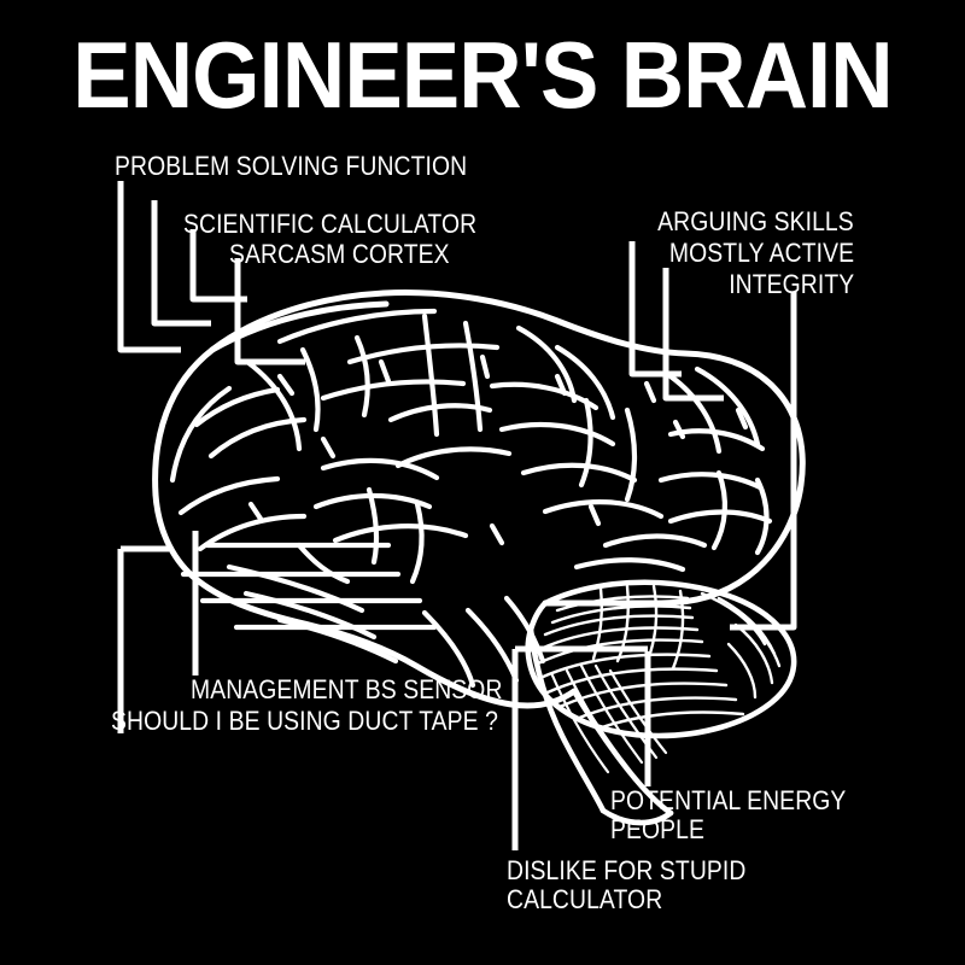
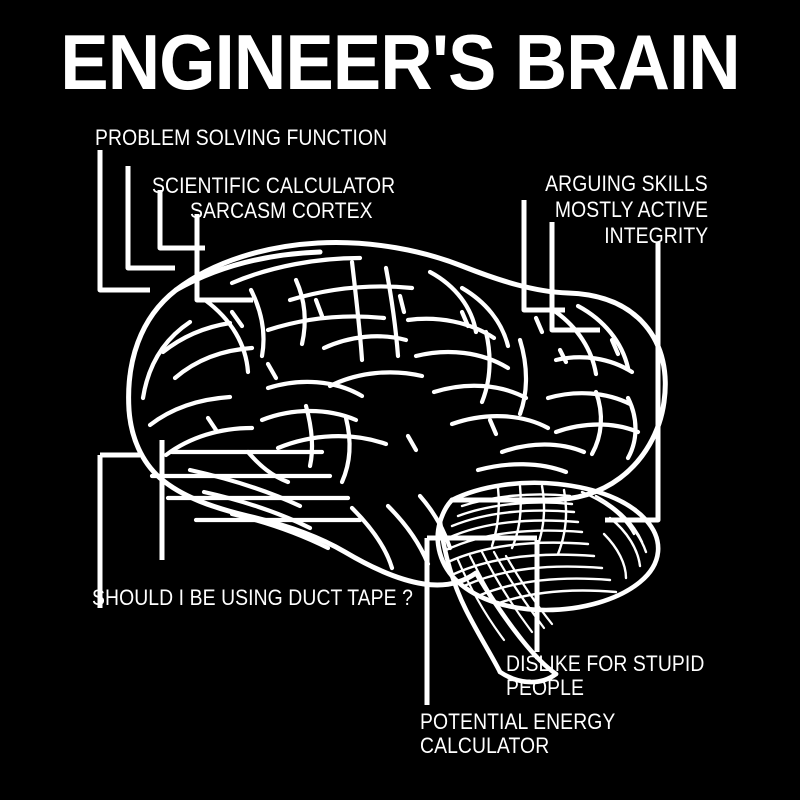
  ENGINEER'S BRAIN
  PROBLEM SOLVING FUNCTION
  SCIENTIFIC CALCULATOR
  SARCASM CORTEX
  ARGUING SKILLS
  MOSTLY ACTIVE
  INTEGRITY
- MANAGEMENT BS SENSOR
  SHOULD I BE USING DUCT TAPE ?
- POTENTIAL ENERGY
+ DISLIKE FOR STUPID
  PEOPLE
- DISLIKE FOR STUPID
+ POTENTIAL ENERGY
  CALCULATOR
